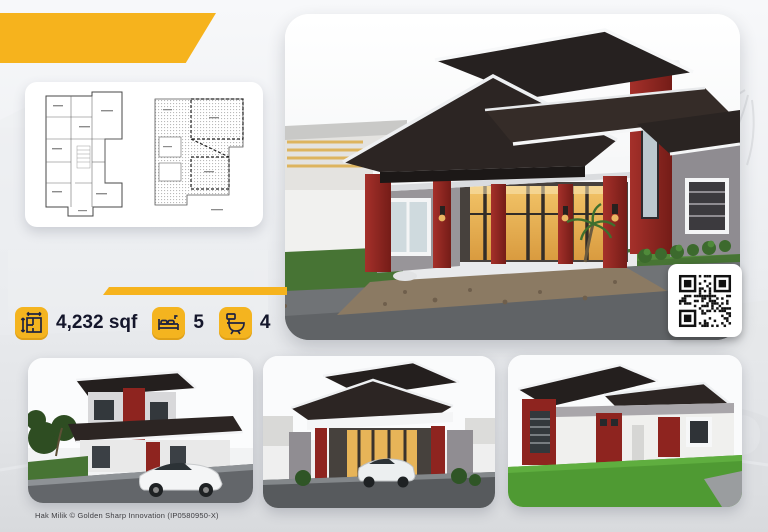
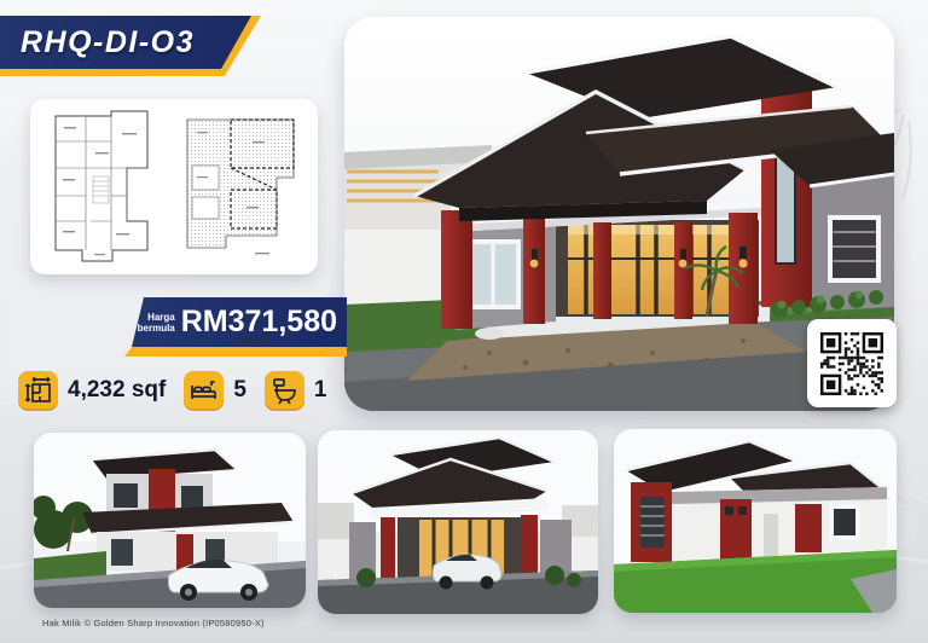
+ RHQ-DI-O3
+ Harga
+ bermula
+ RM371,580
  4,232 sqf
  5
- 4
+ 1
  Hak Milik © Golden Sharp Innovation (IP0580950-X)
